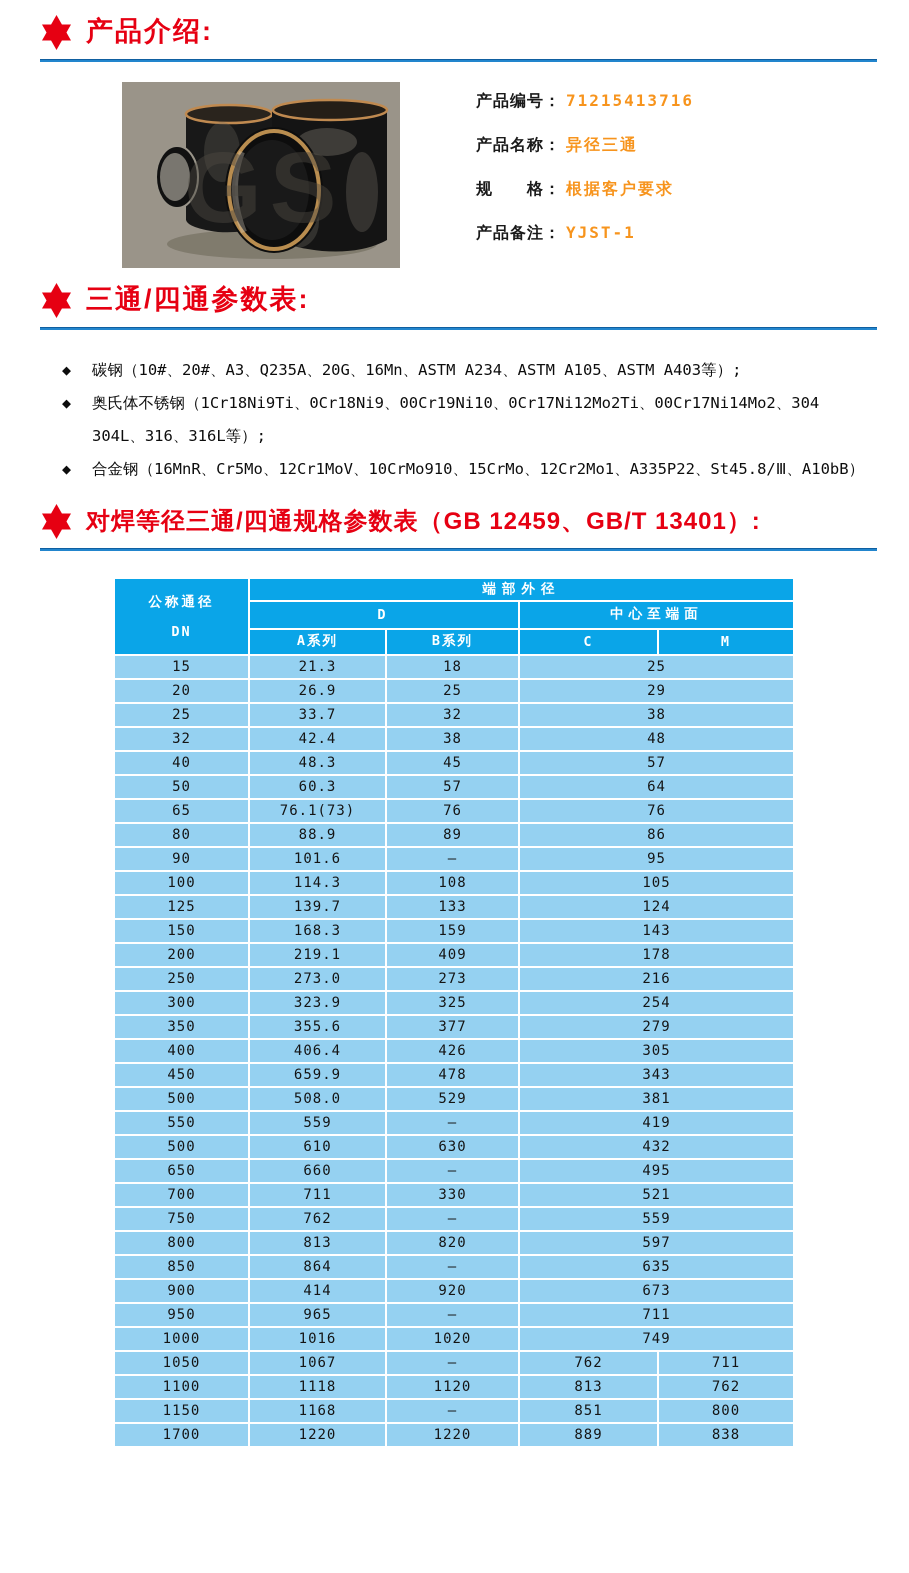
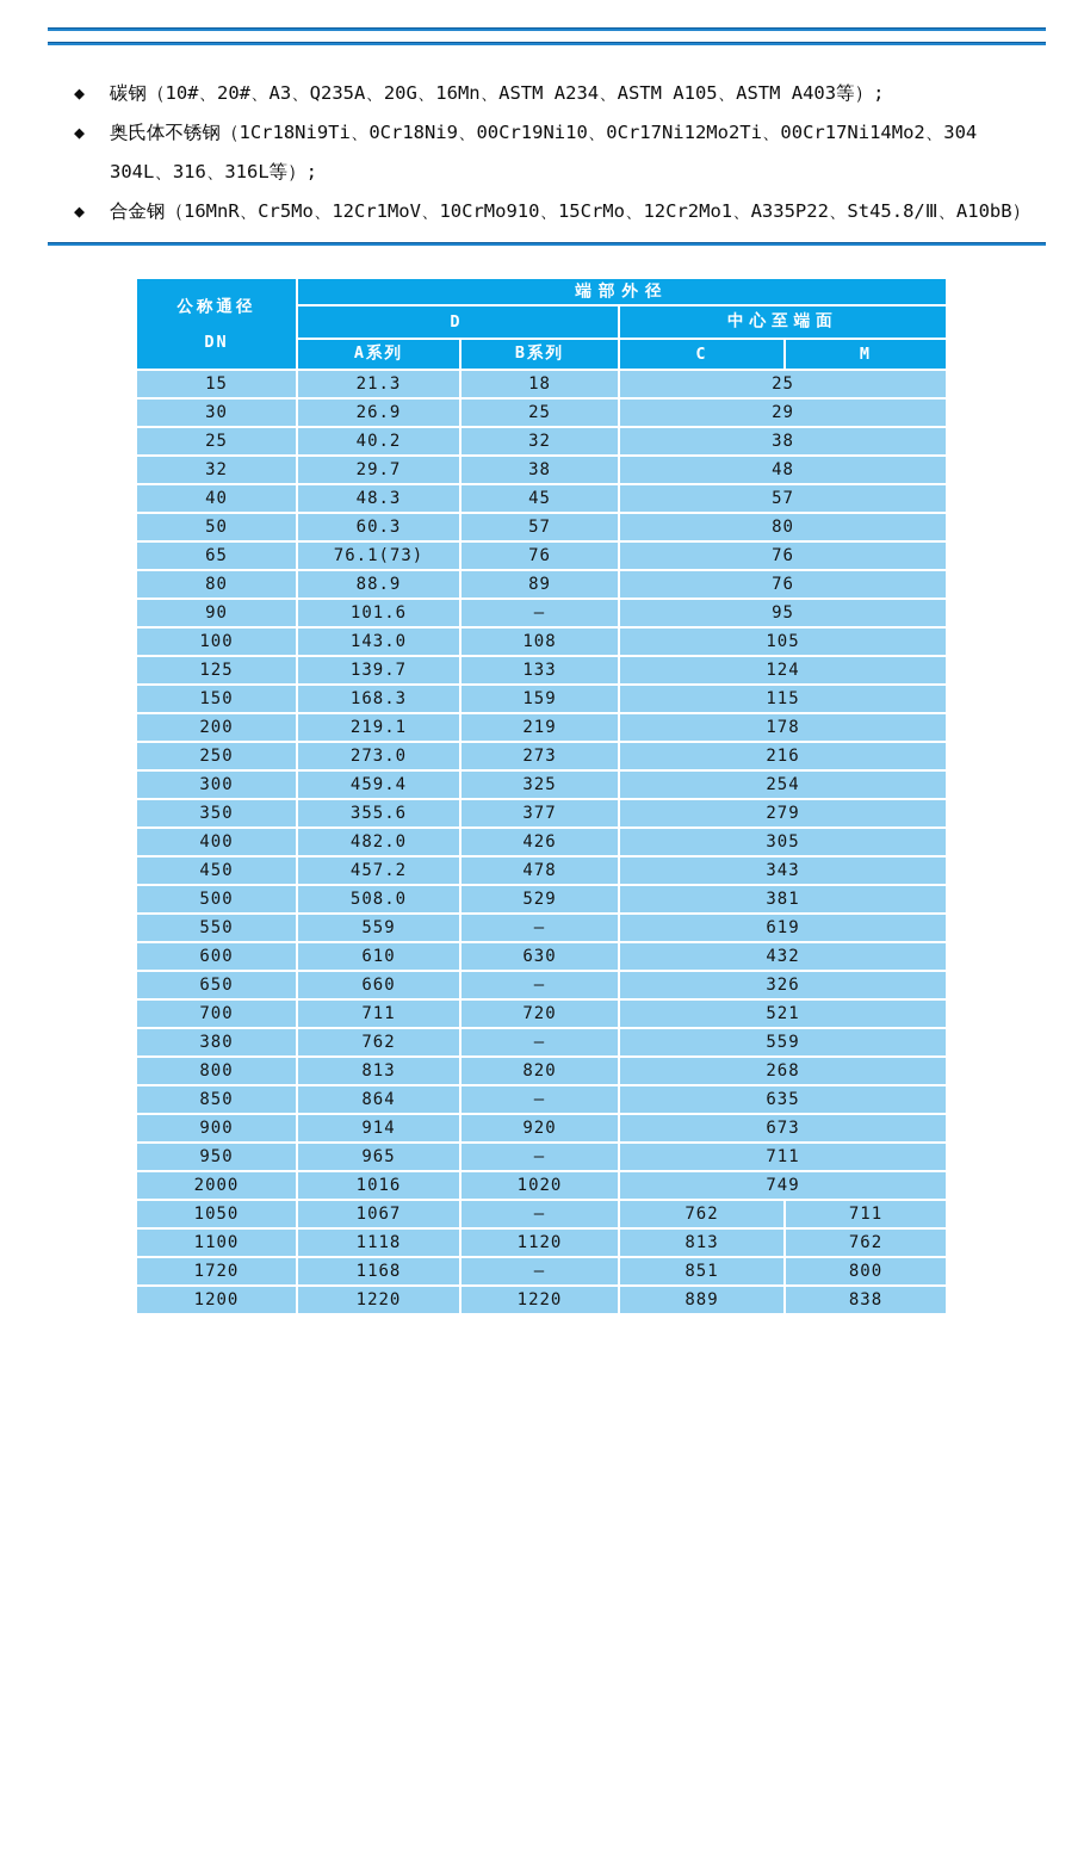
- 产品介绍:
- GS
- 产品编号： 71215413716
- 产品名称： 异径三通
- 规 格： 根据客户要求
- 产品备注： YJST-1
- 三通/四通参数表:
  ◆
  碳钢（10#、20#、A3、Q235A、20G、16Mn、ASTM A234、ASTM A105、ASTM A403等）;
  ◆
  奥氏体不锈钢（1Cr18Ni9Ti、0Cr18Ni9、00Cr19Ni10、0Cr17Ni12Mo2Ti、00Cr17Ni14Mo2、304 304L、316、316L等）;
  ◆
  合金钢（16MnR、Cr5Mo、12Cr1MoV、10CrMo910、15CrMo、12Cr2Mo1、A335P22、St45.8/Ⅲ、A10bB）
- 对焊等径三通/四通规格参数表（GB 12459、GB/T 13401）:
  公称通径 DN	端部外径
  D	中心至端面
  A系列	B系列	C	M
  15	21.3	18	25
- 20	26.9	25	29
+ 30	26.9	25	29
- 25	33.7	32	38
+ 25	40.2	32	38
- 32	42.4	38	48
+ 32	29.7	38	48
  40	48.3	45	57
- 50	60.3	57	64
+ 50	60.3	57	80
  65	76.1(73)	76	76
- 80	88.9	89	86
+ 80	88.9	89	76
  90	101.6	—	95
- 100	114.3	108	105
+ 100	143.0	108	105
  125	139.7	133	124
- 150	168.3	159	143
+ 150	168.3	159	115
- 200	219.1	409	178
+ 200	219.1	219	178
  250	273.0	273	216
- 300	323.9	325	254
+ 300	459.4	325	254
  350	355.6	377	279
- 400	406.4	426	305
+ 400	482.0	426	305
- 450	659.9	478	343
+ 450	457.2	478	343
  500	508.0	529	381
- 550	559	—	419
+ 550	559	—	619
- 500	610	630	432
+ 600	610	630	432
- 650	660	—	495
+ 650	660	—	326
- 700	711	330	521
+ 700	711	720	521
- 750	762	—	559
+ 380	762	—	559
- 800	813	820	597
+ 800	813	820	268
  850	864	—	635
- 900	414	920	673
+ 900	914	920	673
  950	965	—	711
- 1000	1016	1020	749
+ 2000	1016	1020	749
  1050	1067	—	762	711
  1100	1118	1120	813	762
- 1150	1168	—	851	800
+ 1720	1168	—	851	800
- 1700	1220	1220	889	838
+ 1200	1220	1220	889	838
